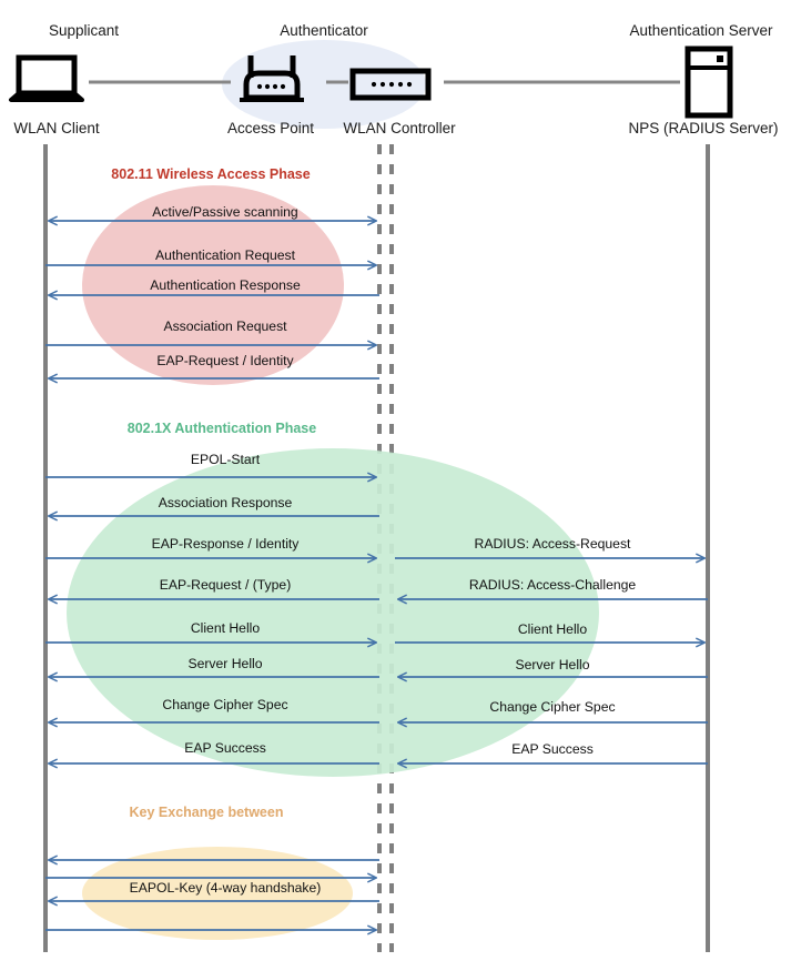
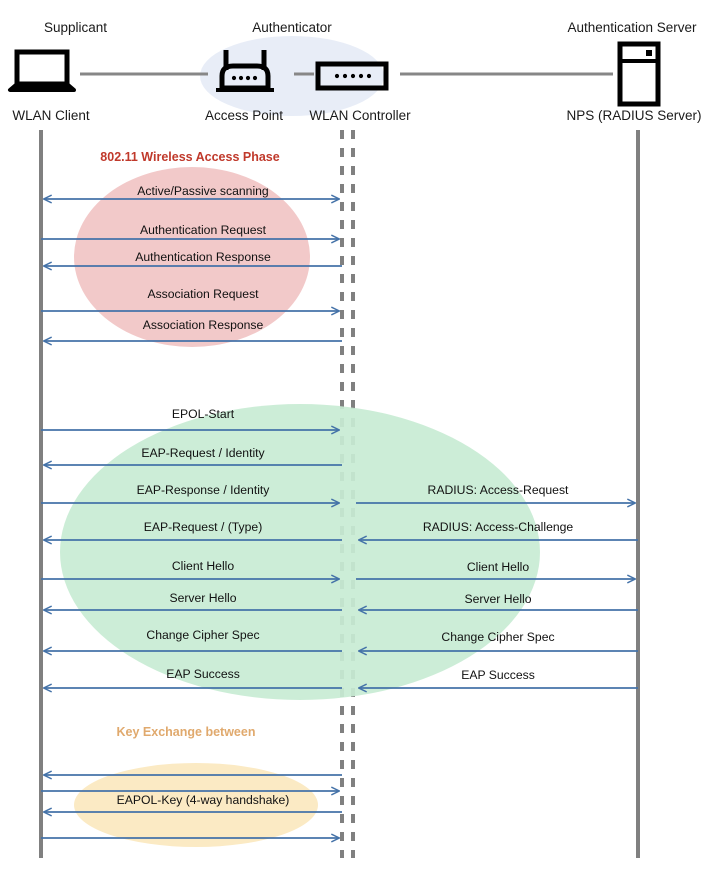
  Supplicant
  Authenticator
  Authentication Server
  WLAN Client
  Access Point
  WLAN Controller
  NPS (RADIUS Server)
  802.11 Wireless Access Phase
- 802.1X Authentication Phase
  Key Exchange between
  Active/Passive scanning
  Authentication Request
  Authentication Response
  Association Request
- EAP-Request / Identity
+ Association Response
  EPOL-Start
- Association Response
+ EAP-Request / Identity
  EAP-Response / Identity
  EAP-Request / (Type)
  Client Hello
  Server Hello
  Change Cipher Spec
  EAP Success
  EAPOL-Key (4-way handshake)
  RADIUS: Access-Request
  RADIUS: Access-Challenge
  Client Hello
  Server Hello
  Change Cipher Spec
  EAP Success
